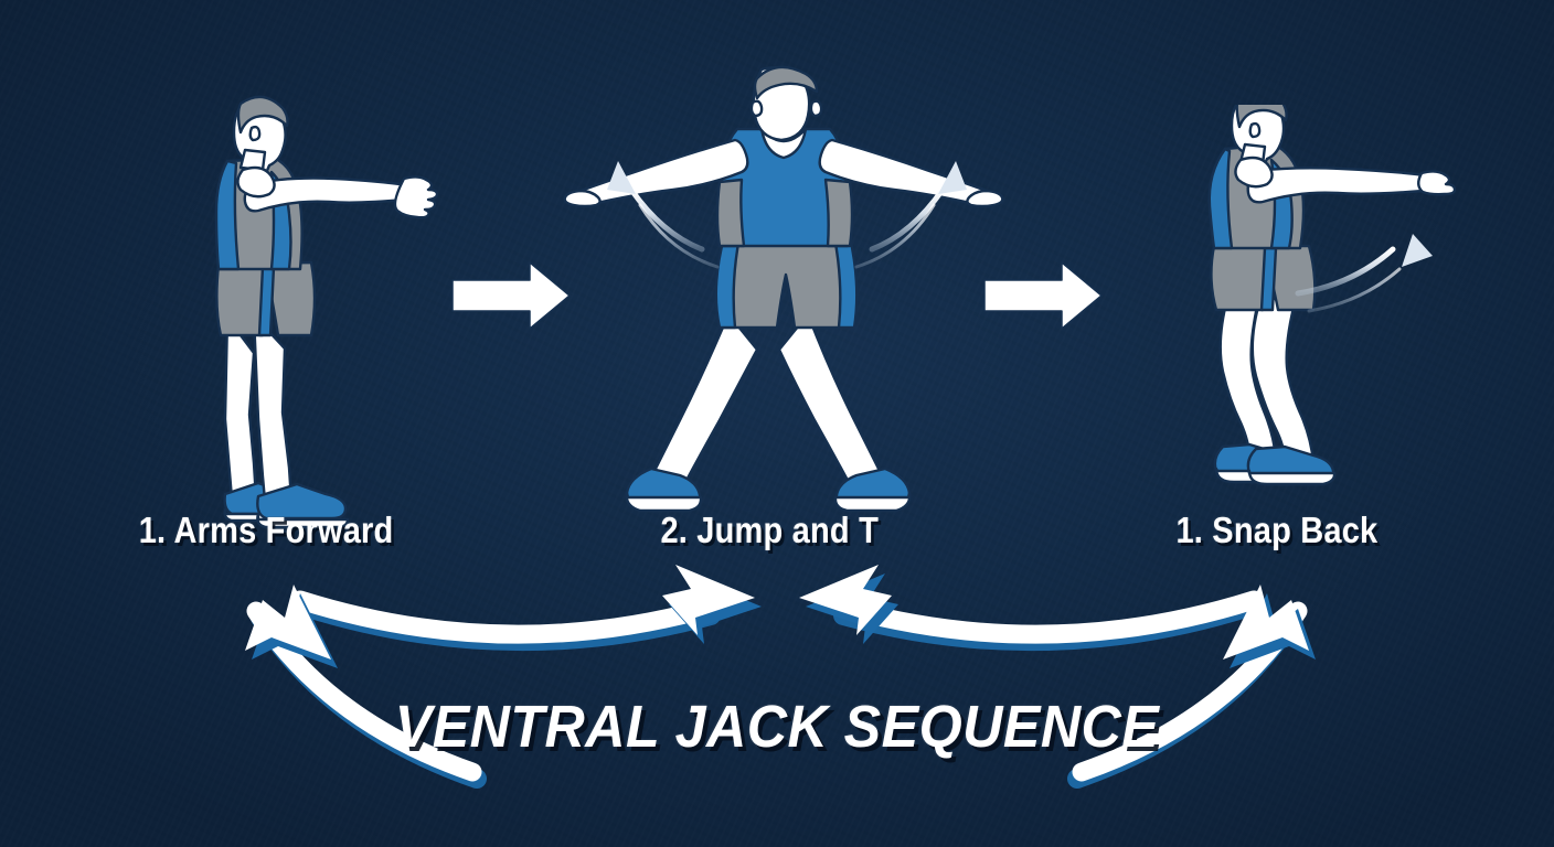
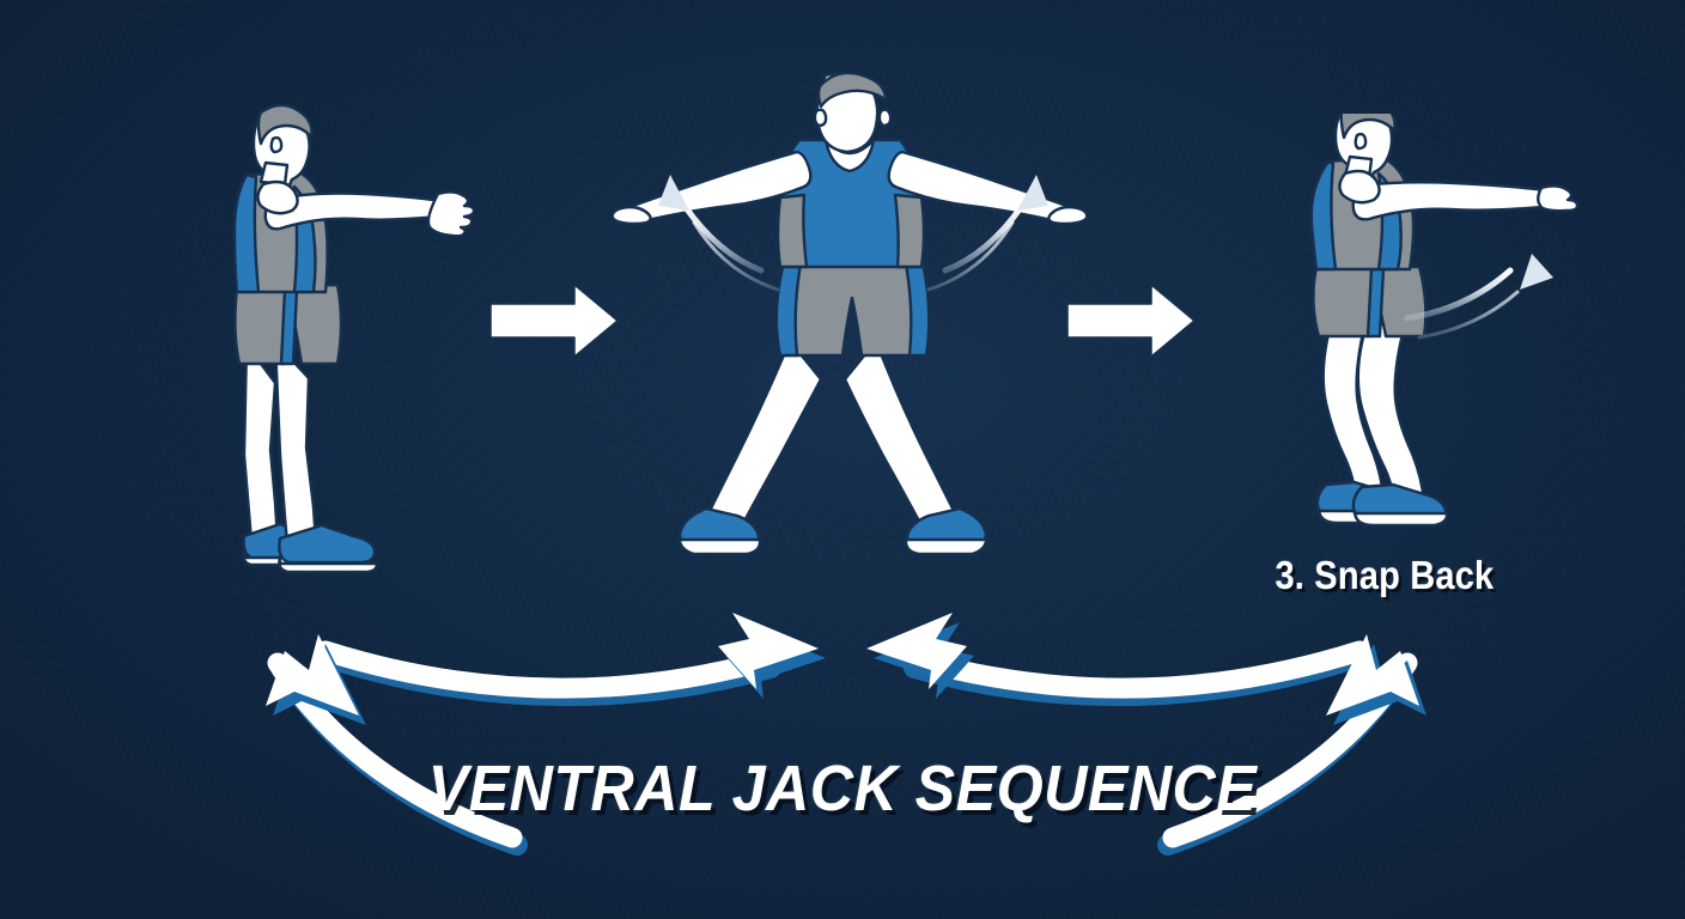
- 1. Arms Forward
- 2. Jump and T
- 1. Snap Back
+ 3. Snap Back
  VENTRAL JACK SEQUENCE
